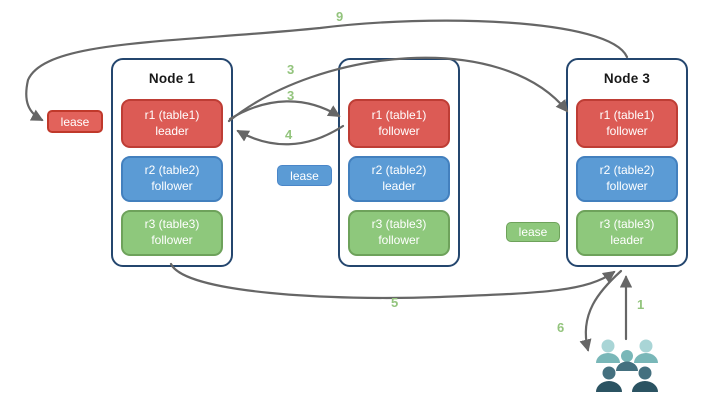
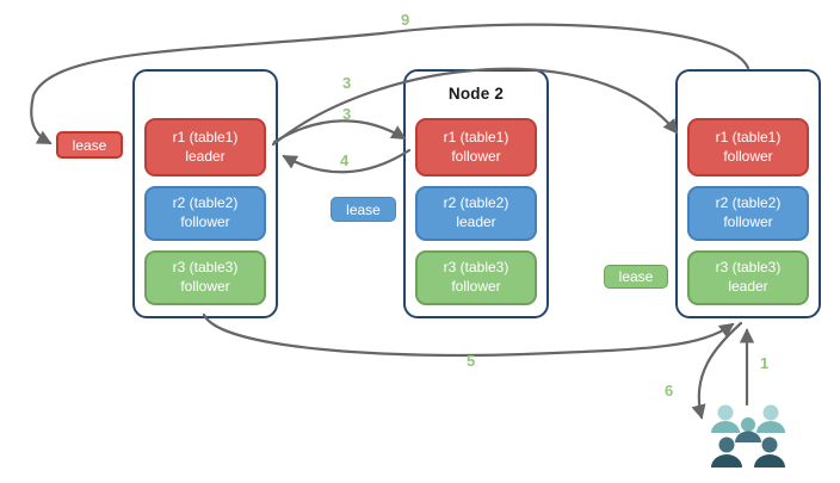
- Node 1
  r1 (table1)
  leader
  r2 (table2)
  follower
  r3 (table3)
  follower
+ Node 2
  r1 (table1)
  follower
  r2 (table2)
  leader
  r3 (table3)
  follower
- Node 3
  r1 (table1)
  follower
  r2 (table2)
  follower
  r3 (table3)
  leader
  lease
  lease
  lease
  9
  3
  3
  4
  5
  6
  1
